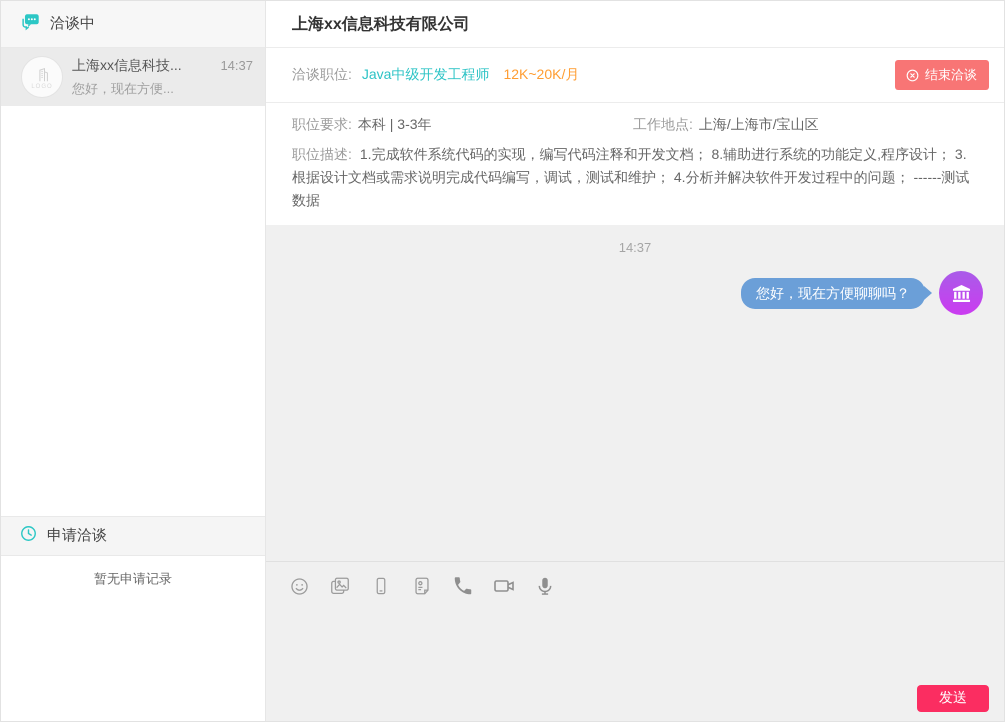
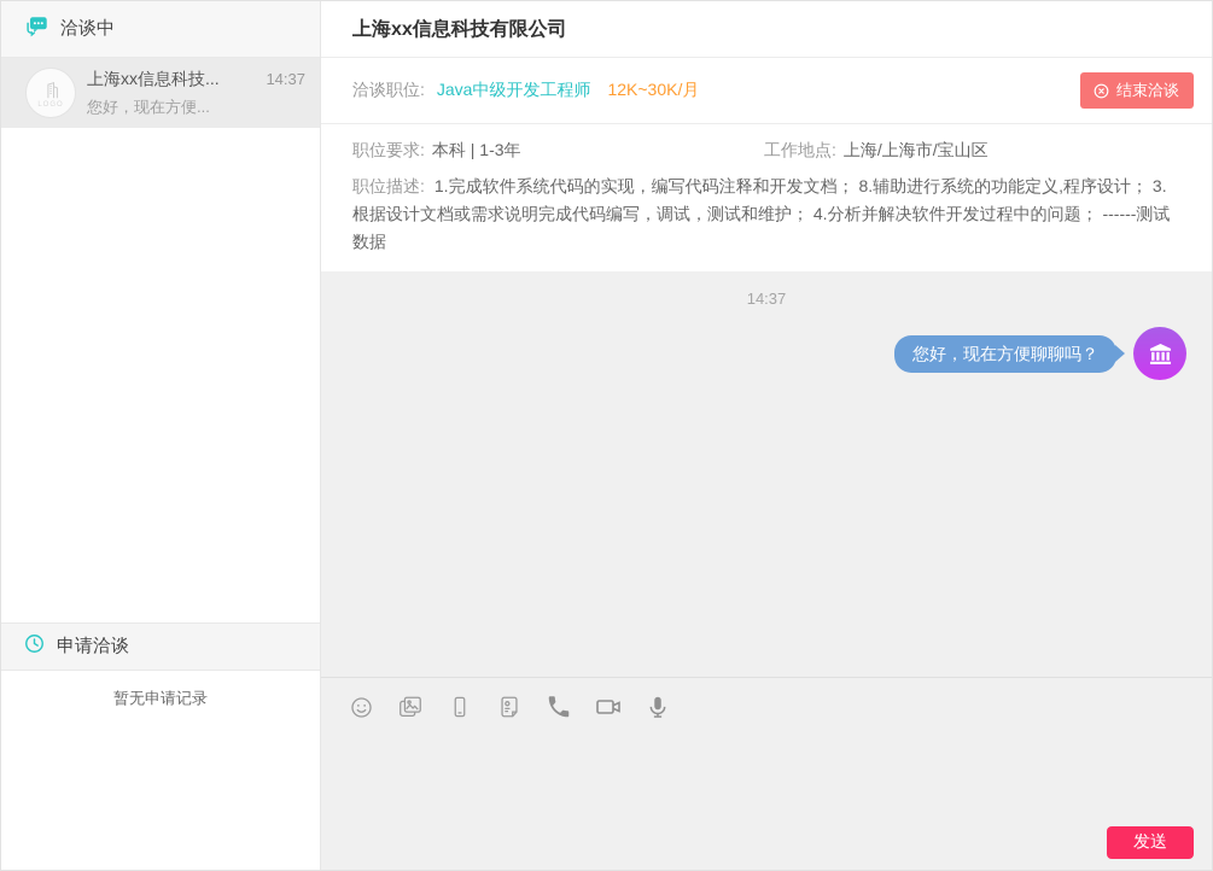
  洽谈中
  上海xx信息科技...
  14:37
  您好，现在方便...
  申请洽谈
  暂无申请记录
  上海xx信息科技有限公司
  洽谈职位:
  Java中级开发工程师
- 12K~20K/月
+ 12K~30K/月
  结束洽谈
  职位要求:
- 本科 | 3-3年
+ 本科 | 1-3年
  工作地点:
  上海/上海市/宝山区
  职位描述: 1.完成软件系统代码的实现，编写代码注释和开发文档； 8.辅助进行系统的功能定义,程序设计； 3.根据设计文档或需求说明完成代码编写，调试，测试和维护； 4.分析并解决软件开发过程中的问题； ------测试数据
  14:37
  您好，现在方便聊聊吗？
  发送
